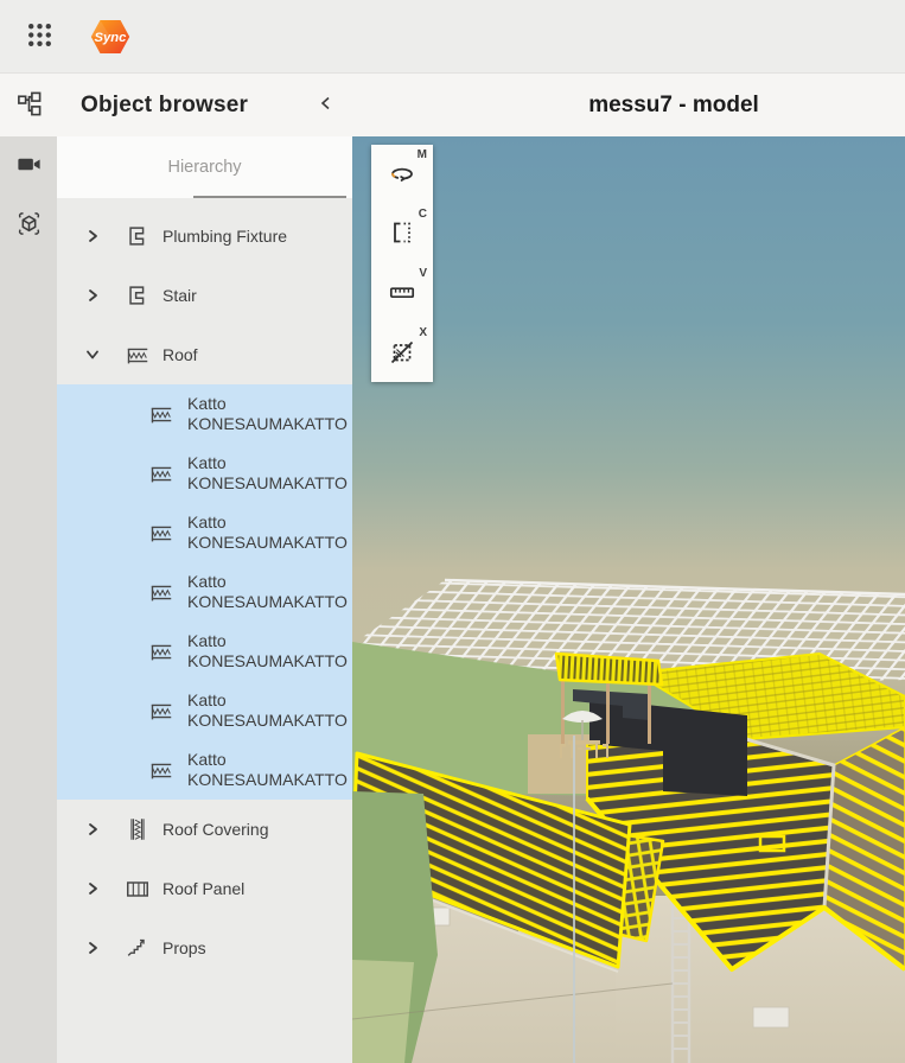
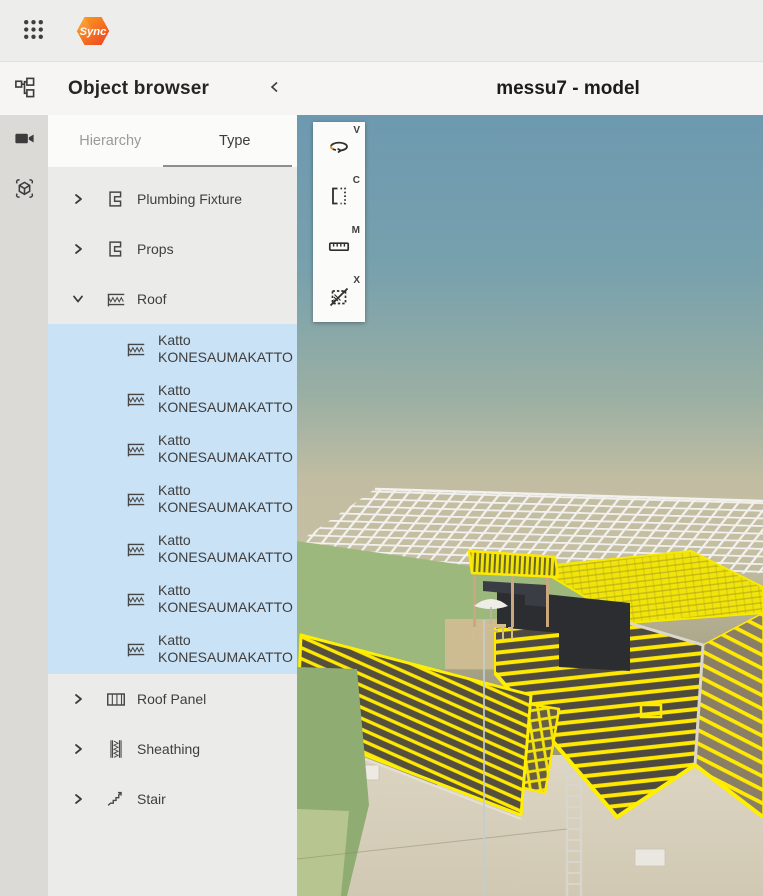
  Sync
  Object browser
  Hierarchy
+ Type
  Plumbing Fixture
- Stair
+ Props
  Roof
  Katto KONESAUMAKATTO
  Katto KONESAUMAKATTO
  Katto KONESAUMAKATTO
  Katto KONESAUMAKATTO
  Katto KONESAUMAKATTO
  Katto KONESAUMAKATTO
  Katto KONESAUMAKATTO
- Roof Covering
  Roof Panel
+ Sheathing
- Props
+ Stair
  messu7 - model
- M
+ V
  C
- V
+ M
  X
